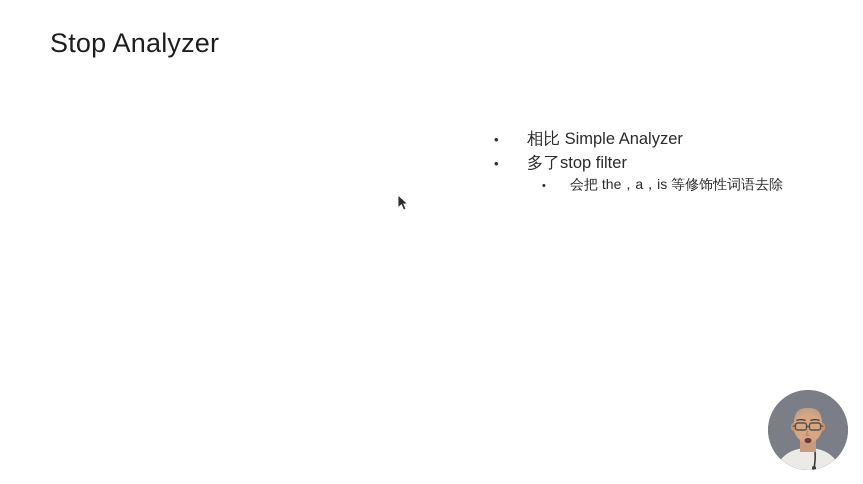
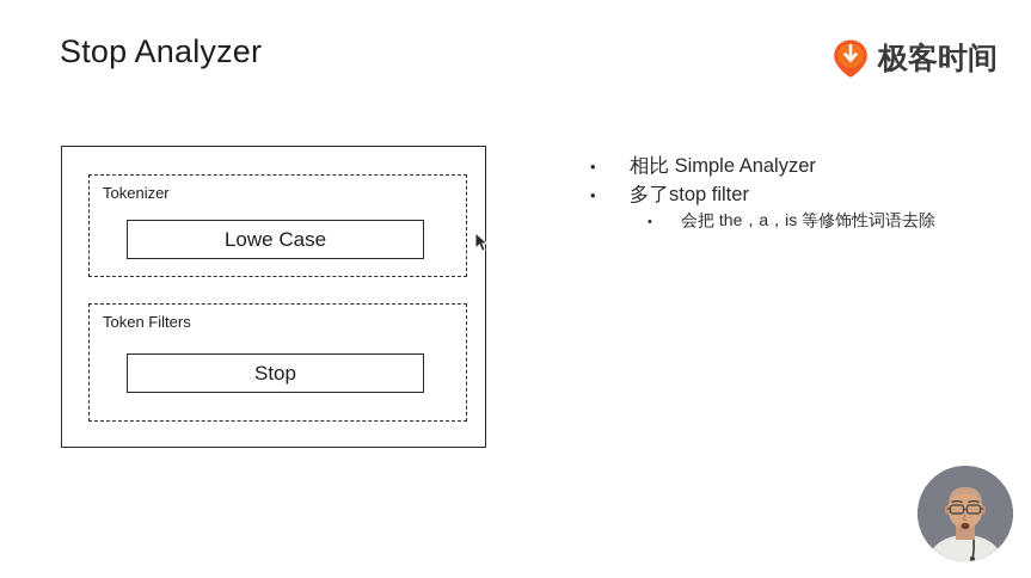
  Stop Analyzer
+ 极客时间
+ Tokenizer
+ Lowe Case
+ Token Filters
+ Stop
  •
  相比 Simple Analyzer
  •
  多了stop filter
  •
  会把 the，a，is 等修饰性词语去除
